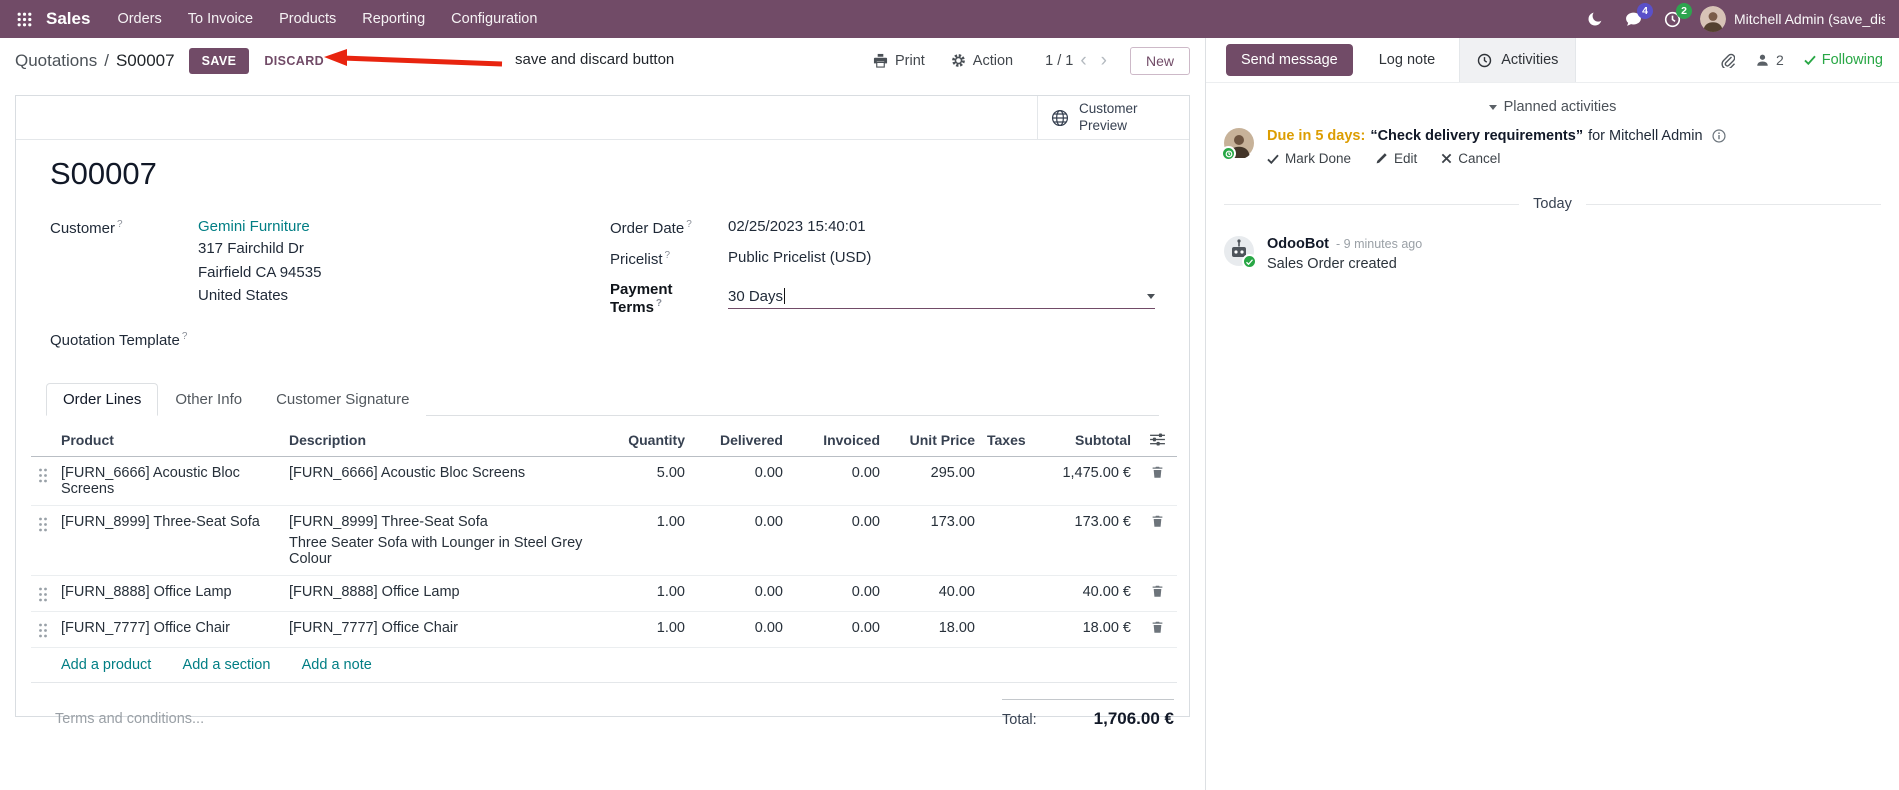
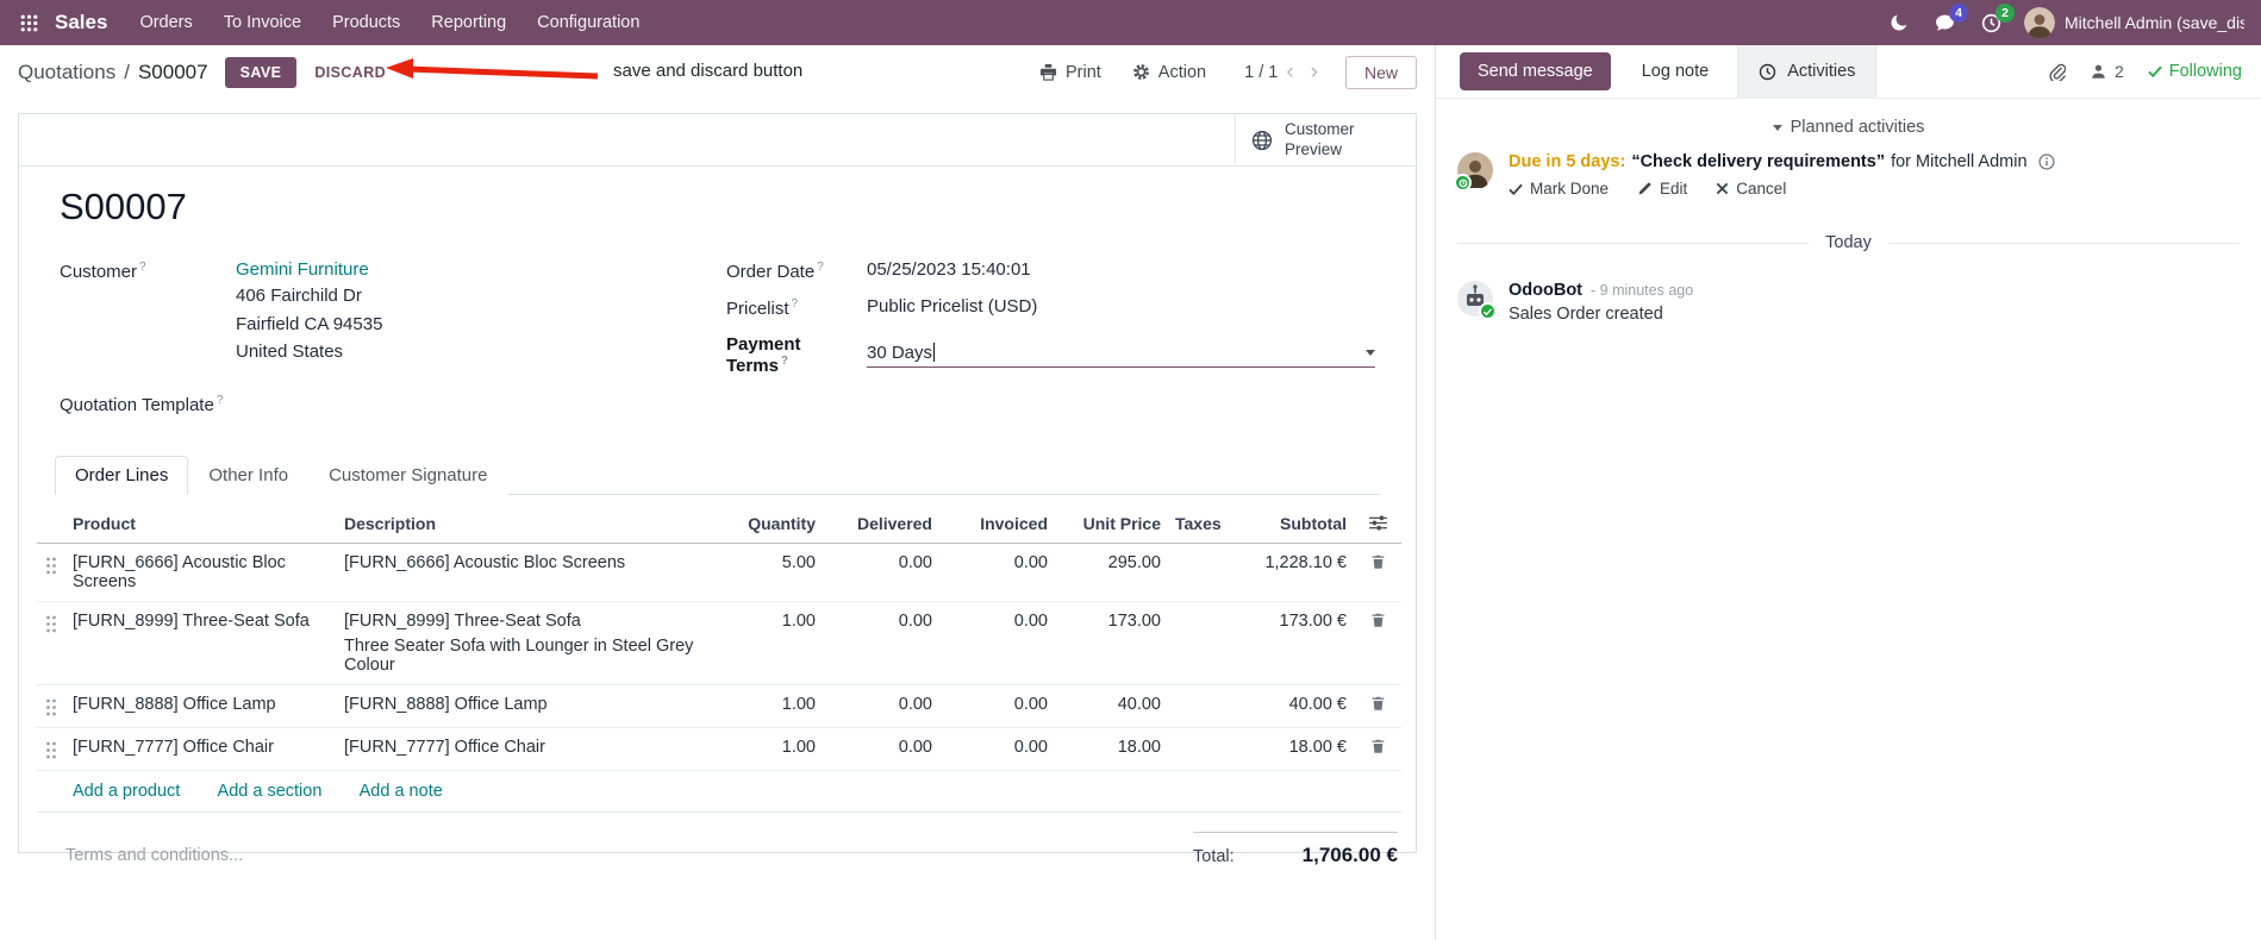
  Sales
  Orders
  To Invoice
  Products
  Reporting
  Configuration
  4
  2
  Mitchell Admin (save_dis
  Quotations
  /
  S00007
  SAVE
  DISCARD
  save and discard button
  Print
  Action
  1 / 1
  ‹
  ›
  New
  Customer Preview
  S00007
  Customer ?
  Gemini Furniture
- 317 Fairchild Dr
+ 406 Fairchild Dr
  Fairfield CA 94535
  United States
  Quotation Template ?
  Order Date ?
- 02/25/2023 15:40:01
+ 05/25/2023 15:40:01
  Pricelist ?
  Public Pricelist (USD)
  Payment Terms ?
  30 Days
  Order Lines
  Other Info
  Customer Signature
  	Product	Description	Quantity	Delivered	Invoiced	Unit Price	Taxes	Subtotal
- 	[FURN_6666] Acoustic Bloc Screens	[FURN_6666] Acoustic Bloc Screens	5.00	0.00	0.00	295.00		1,475.00 €
+ 	[FURN_6666] Acoustic Bloc Screens	[FURN_6666] Acoustic Bloc Screens	5.00	0.00	0.00	295.00		1,228.10 €
  	[FURN_8999] Three-Seat Sofa	[FURN_8999] Three-Seat Sofa Three Seater Sofa with Lounger in Steel Grey Colour	1.00	0.00	0.00	173.00		173.00 €
  	[FURN_8888] Office Lamp	[FURN_8888] Office Lamp	1.00	0.00	0.00	40.00		40.00 €
  	[FURN_7777] Office Chair	[FURN_7777] Office Chair	1.00	0.00	0.00	18.00		18.00 €
  	Add a product Add a section Add a note
  Terms and conditions...
  Total:
  1,706.00 €
  Send message
  Log note
  Activities
  2
  Following
  Planned activities
  Due in 5 days:
  “Check delivery requirements”
  for Mitchell Admin
  Mark Done
  Edit
  Cancel
  Today
  OdooBot
  - 9 minutes ago
  Sales Order created
